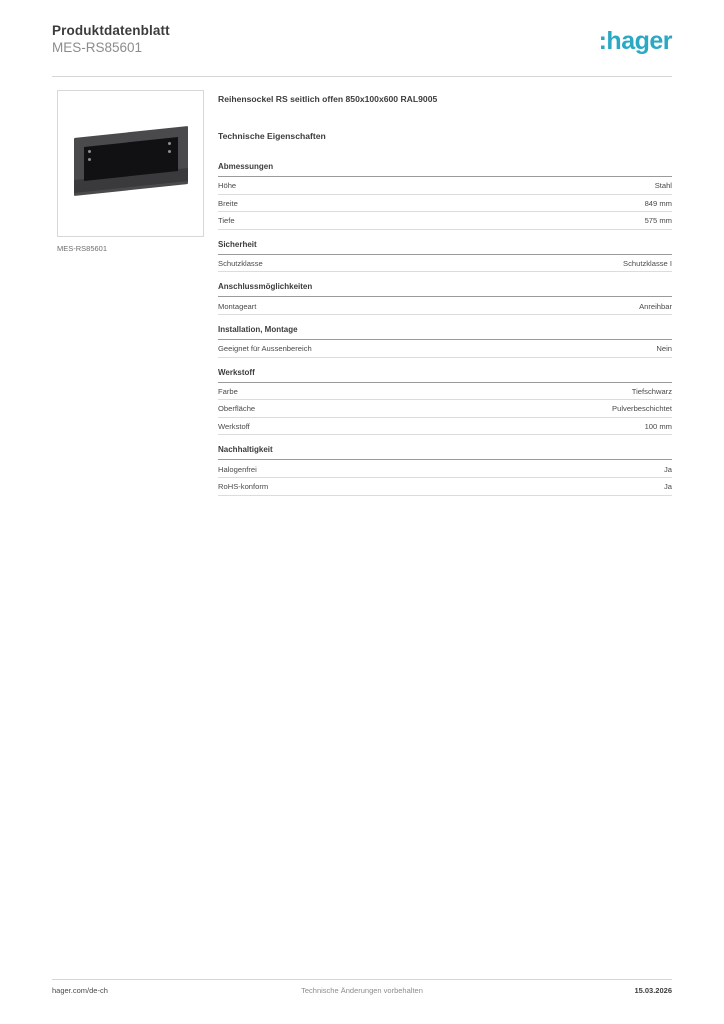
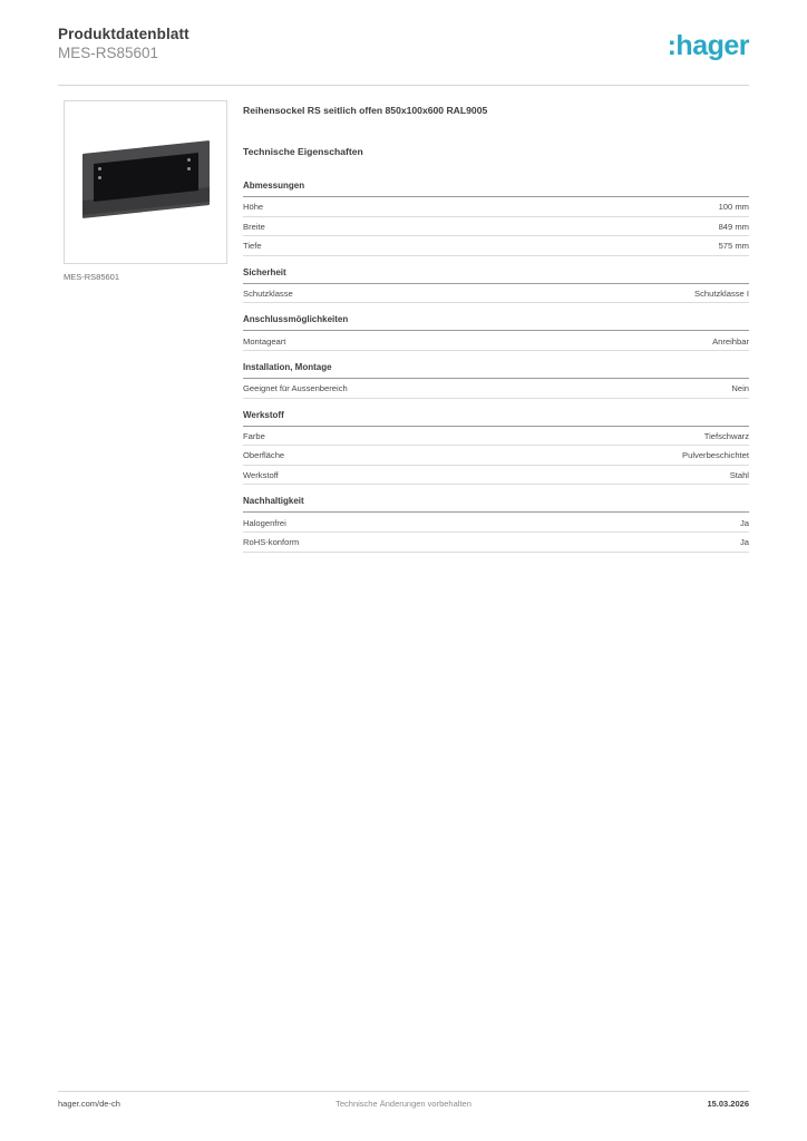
  Produktdatenblatt
  MES-RS85601
  :hager
  MES-RS85601
  Reihensockel RS seitlich offen 850x100x600 RAL9005
  Technische Eigenschaften
  Abmessungen
  Höhe
- Stahl
+ 100 mm
  Breite
  849 mm
  Tiefe
  575 mm
  Sicherheit
  Schutzklasse
  Schutzklasse I
  Anschlussmöglichkeiten
  Montageart
  Anreihbar
  Installation, Montage
  Geeignet für Aussenbereich
  Nein
  Werkstoff
  Farbe
  Tiefschwarz
  Oberfläche
  Pulverbeschichtet
  Werkstoff
- 100 mm
+ Stahl
  Nachhaltigkeit
  Halogenfrei
  Ja
  RoHS-konform
  Ja
  hager.com/de-ch
  Technische Änderungen vorbehalten
  15.03.2026
